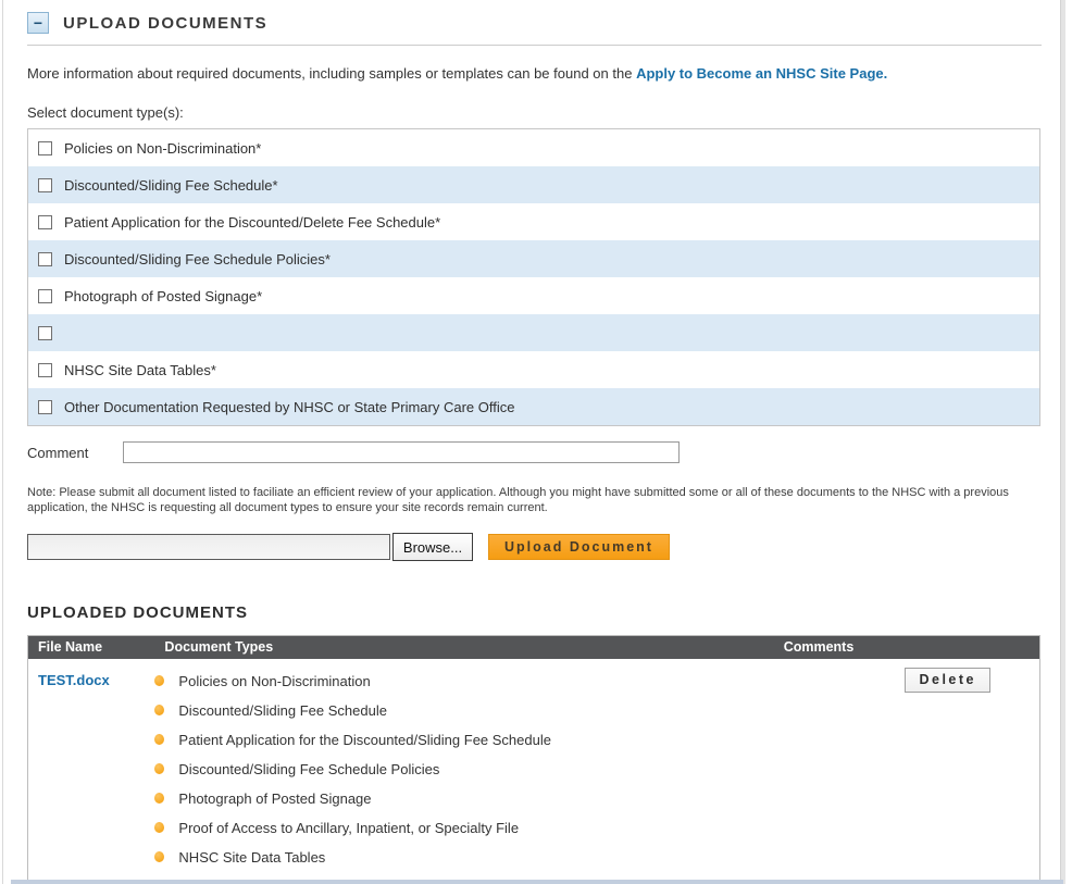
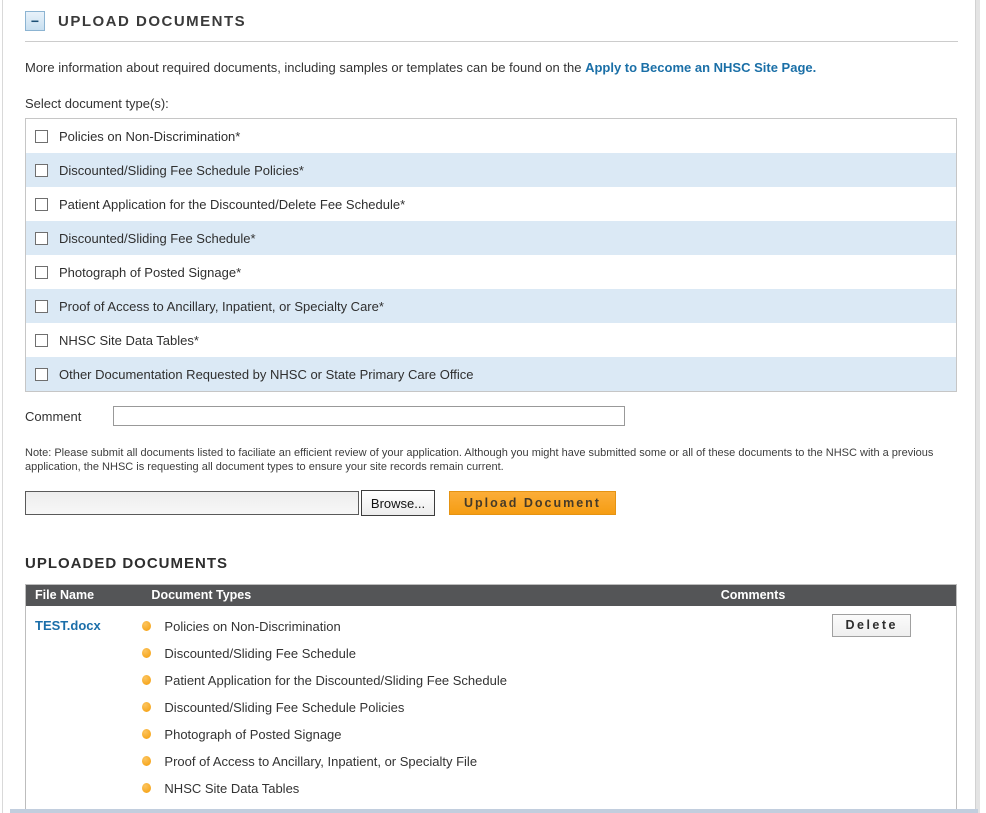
  −
  UPLOAD DOCUMENTS
  More information about required documents, including samples or templates can be found on the Apply to Become an NHSC Site Page.
  Select document type(s):
  Policies on Non-Discrimination*
- Discounted/Sliding Fee Schedule*
+ Discounted/Sliding Fee Schedule Policies*
  Patient Application for the Discounted/Delete Fee Schedule*
- Discounted/Sliding Fee Schedule Policies*
+ Discounted/Sliding Fee Schedule*
  Photograph of Posted Signage*
+ Proof of Access to Ancillary, Inpatient, or Specialty Care*
  NHSC Site Data Tables*
  Other Documentation Requested by NHSC or State Primary Care Office
  Comment
- Note: Please submit all document listed to faciliate an efficient review of your application. Although you might have submitted some or all of these documents to the NHSC with a previous application, the NHSC is requesting all document types to ensure your site records remain current.
+ Note: Please submit all documents listed to faciliate an efficient review of your application. Although you might have submitted some or all of these documents to the NHSC with a previous application, the NHSC is requesting all document types to ensure your site records remain current.
  Browse...
  Upload Document
  UPLOADED DOCUMENTS
  File Name	Document Types	Comments
  TEST.docx	Policies on Non-DiscriminationDiscounted/Sliding Fee SchedulePatient Application for the Discounted/Sliding Fee ScheduleDiscounted/Sliding Fee Schedule PoliciesPhotograph of Posted SignageProof of Access to Ancillary, Inpatient, or Specialty FileNHSC Site Data Tables	Delete
